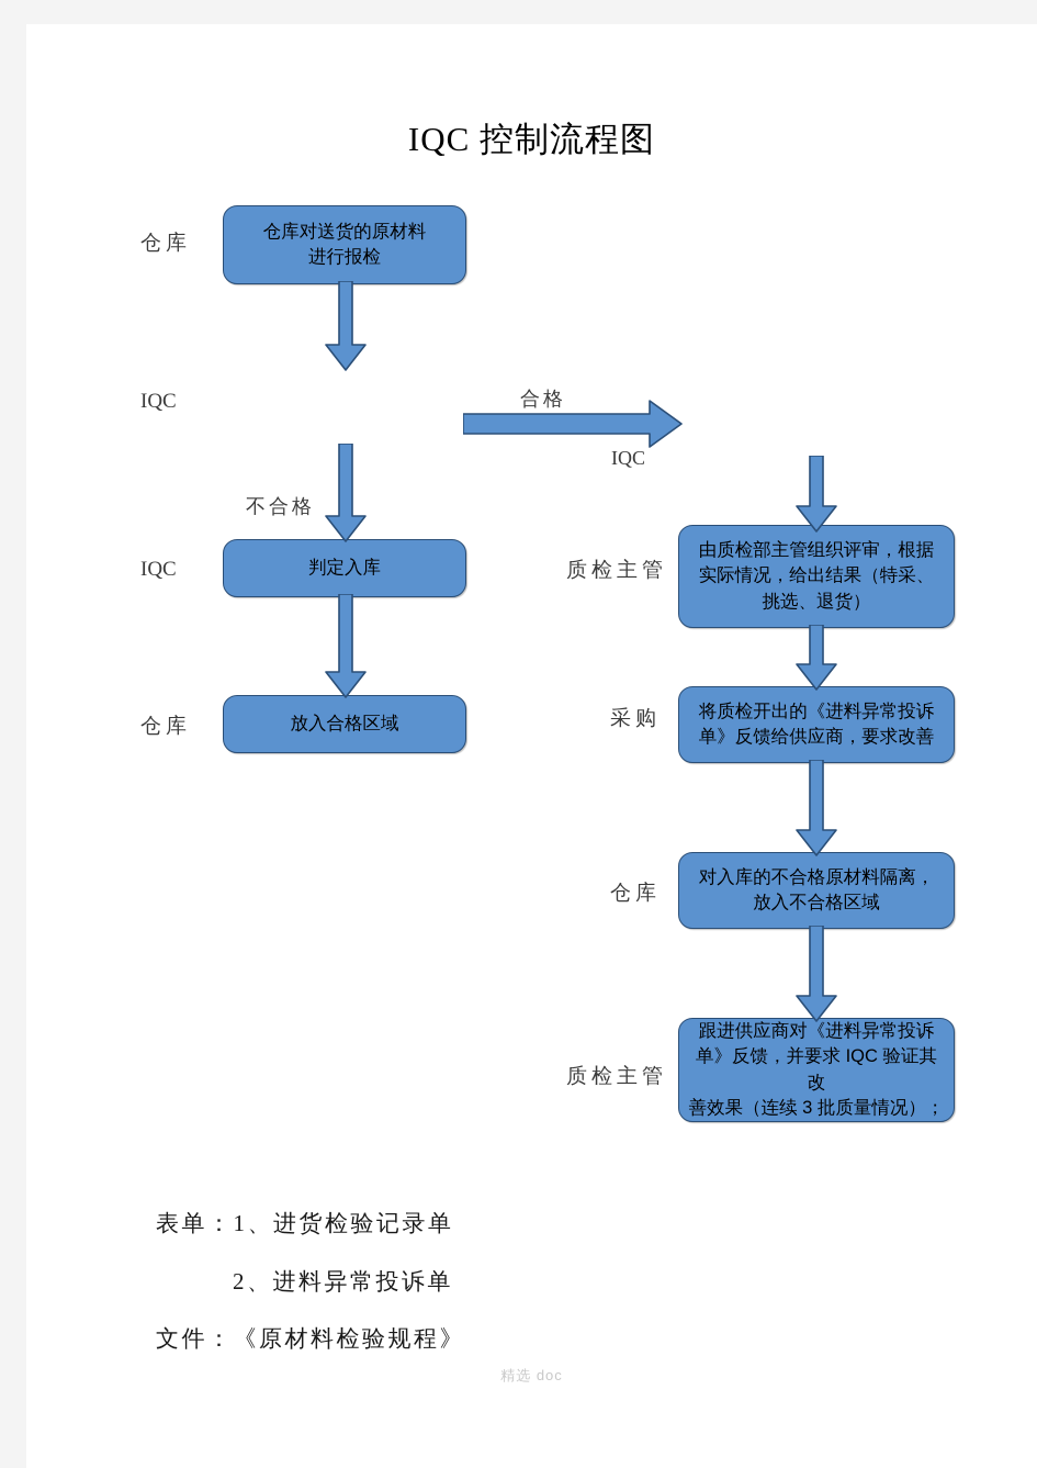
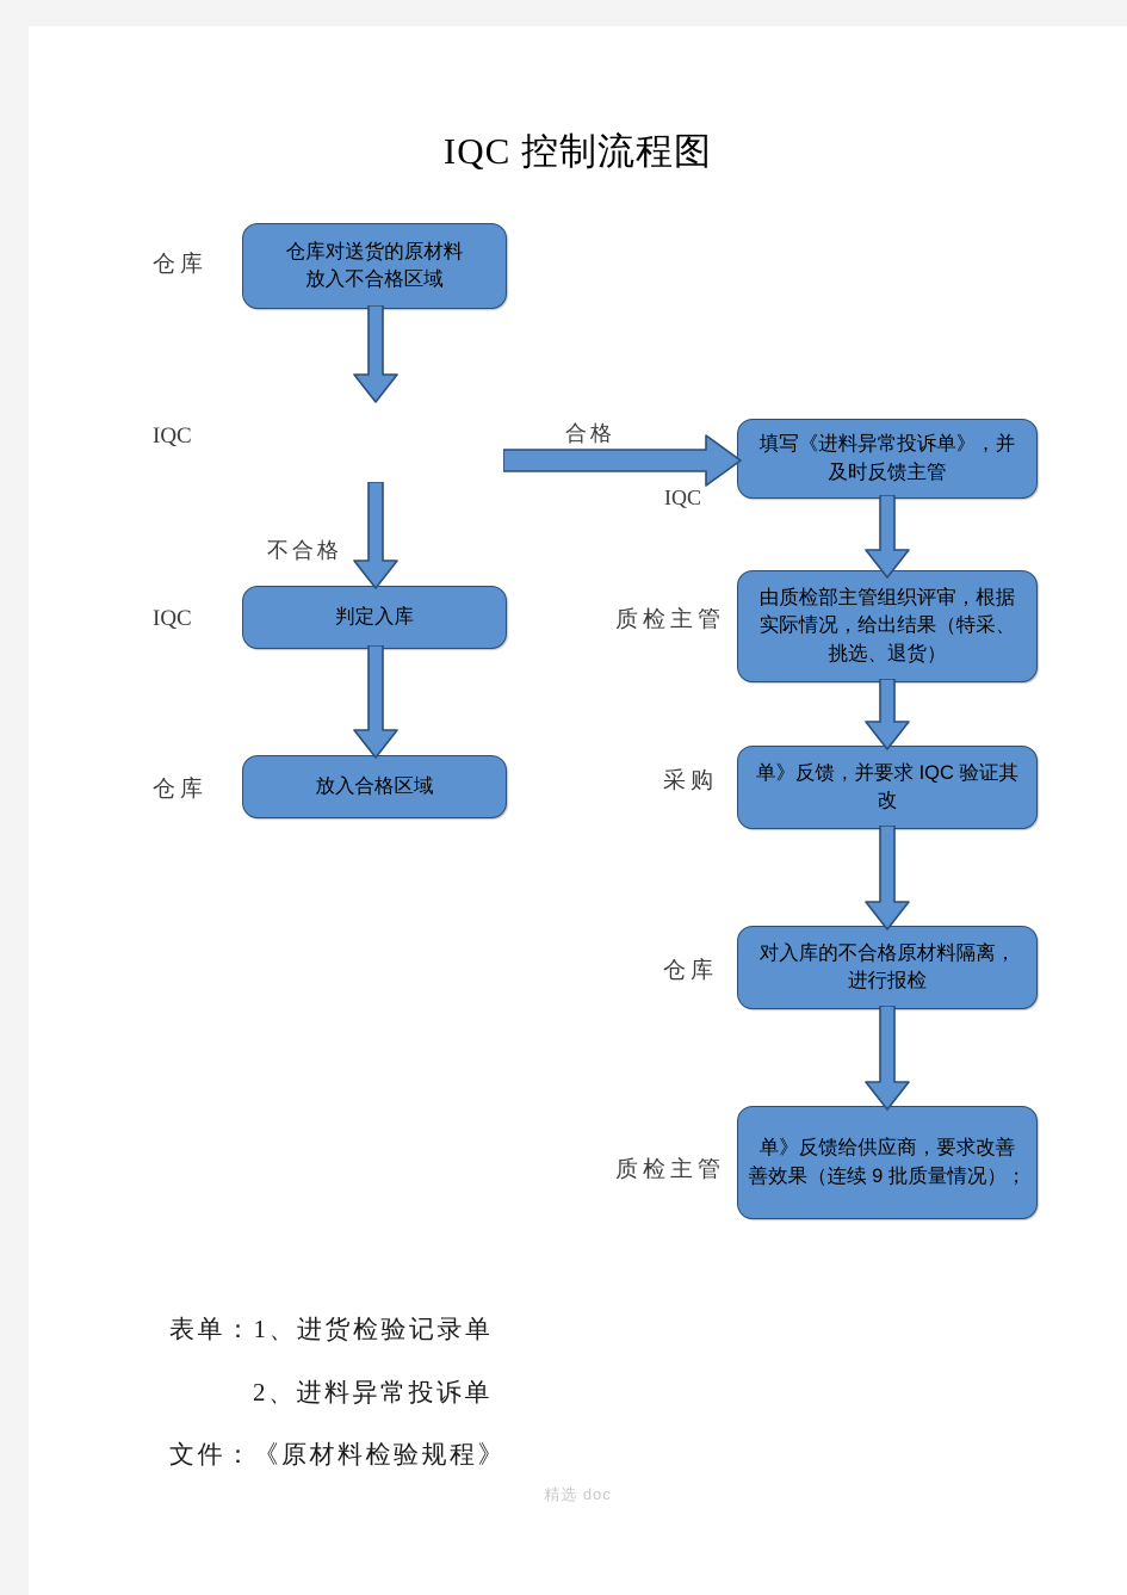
  IQC 控制流程图
  仓库
  IQC
  IQC
  仓库
  质检主管
  采购
  仓库
  质检主管
  仓库对送货的原材料
- 进行报检
+ 放入不合格区域
  判定入库
  放入合格区域
+ 填写《进料异常投诉单》，并
+ 及时反馈主管
  由质检部主管组织评审，根据
  实际情况，给出结果（特采、
  挑选、退货）
- 将质检开出的《进料异常投诉
- 单》反馈给供应商，要求改善
+ 单》反馈，并要求 IQC 验证其改
  对入库的不合格原材料隔离，
- 放入不合格区域
+ 进行报检
- 跟进供应商对《进料异常投诉
- 单》反馈，并要求 IQC 验证其改
+ 单》反馈给供应商，要求改善
- 善效果（连续 3 批质量情况）；
+ 善效果（连续 9 批质量情况）；
  合格
  IQC
  不合格
  表单：1、进货检验记录单
  2、进料异常投诉单
  文件：《原材料检验规程》
  精选 doc
